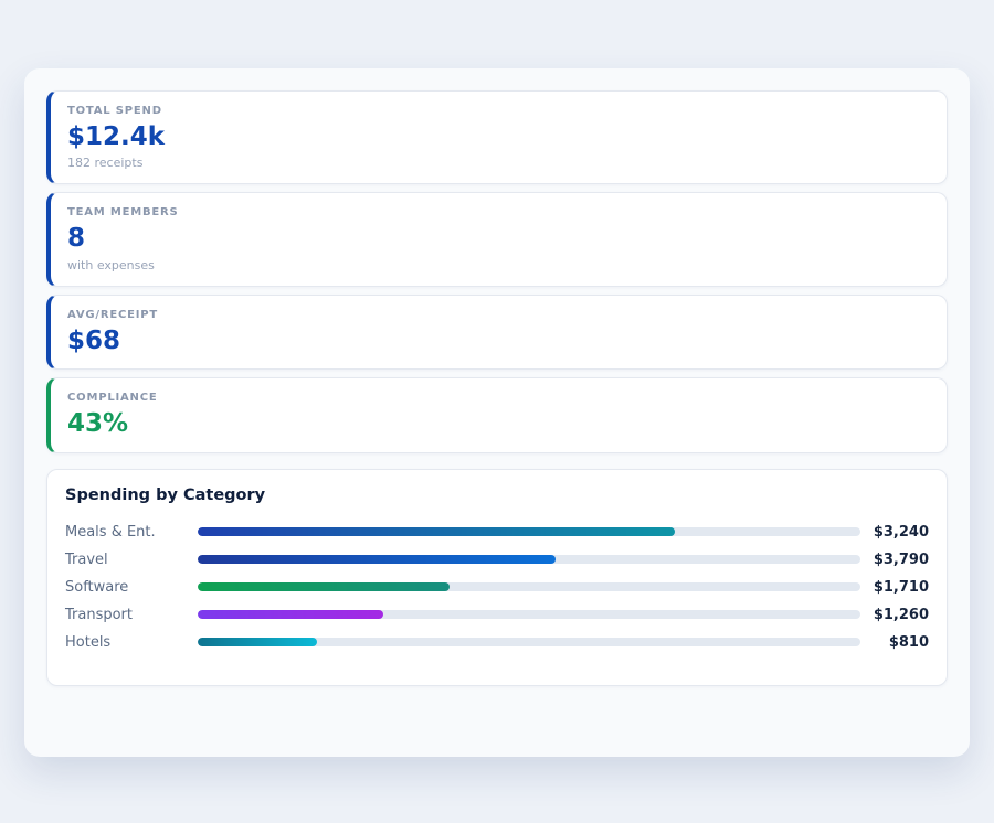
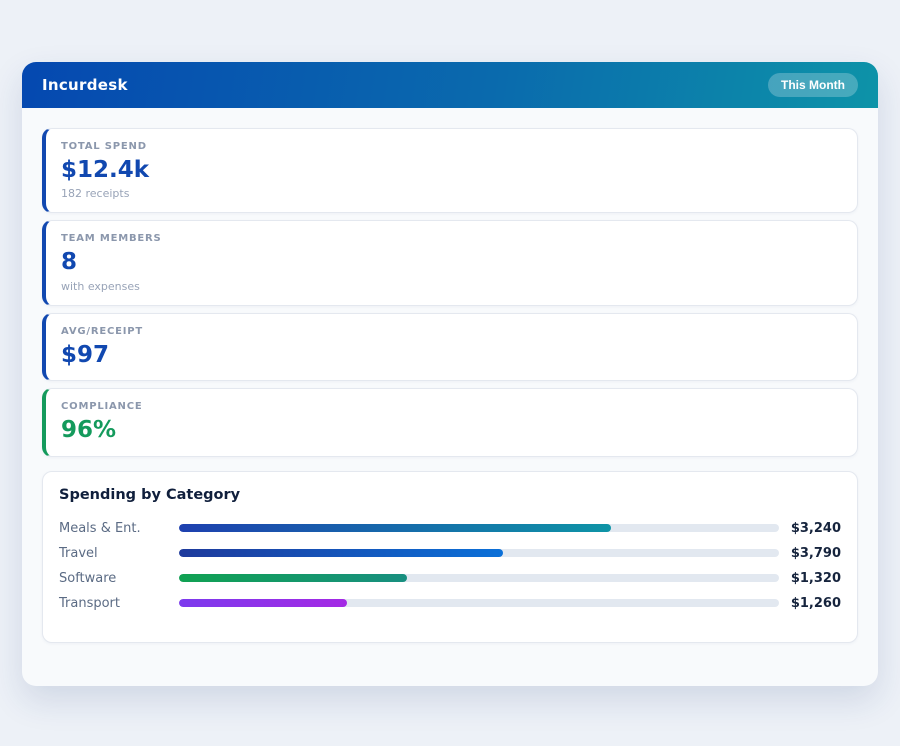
+ Incurdesk
+ This Month
  TOTAL SPEND
  $12.4k
  182 receipts
  TEAM MEMBERS
  8
  with expenses
  AVG/RECEIPT
- $68
+ $97
  COMPLIANCE
- 43%
+ 96%
  Spending by Category
  Meals & Ent.
  $3,240
  Travel
  $3,790
  Software
- $1,710
+ $1,320
  Transport
  $1,260
- Hotels
- $810
